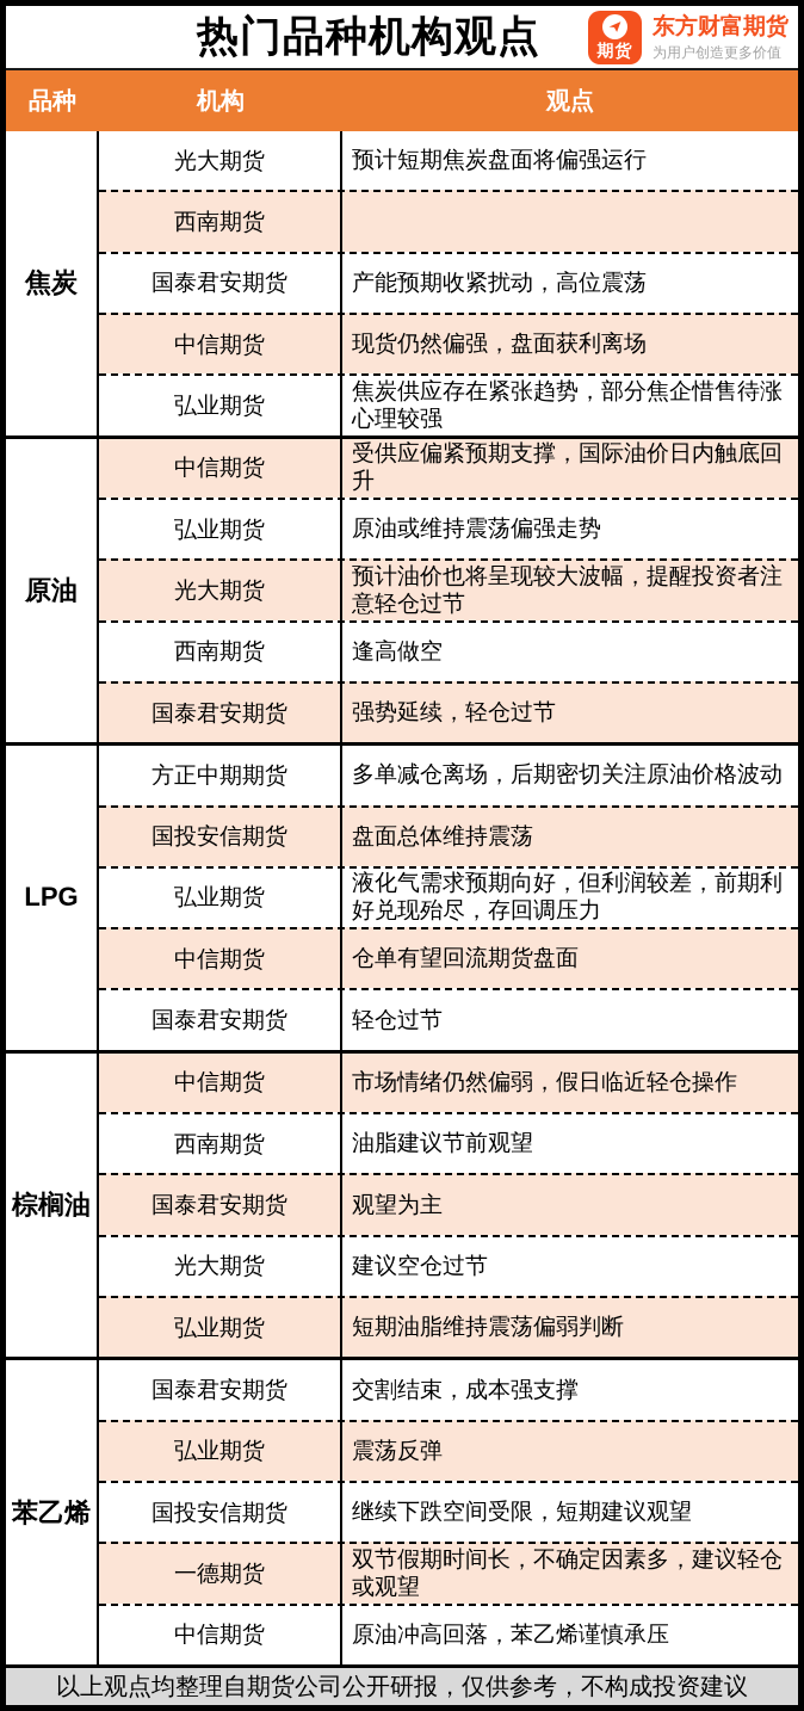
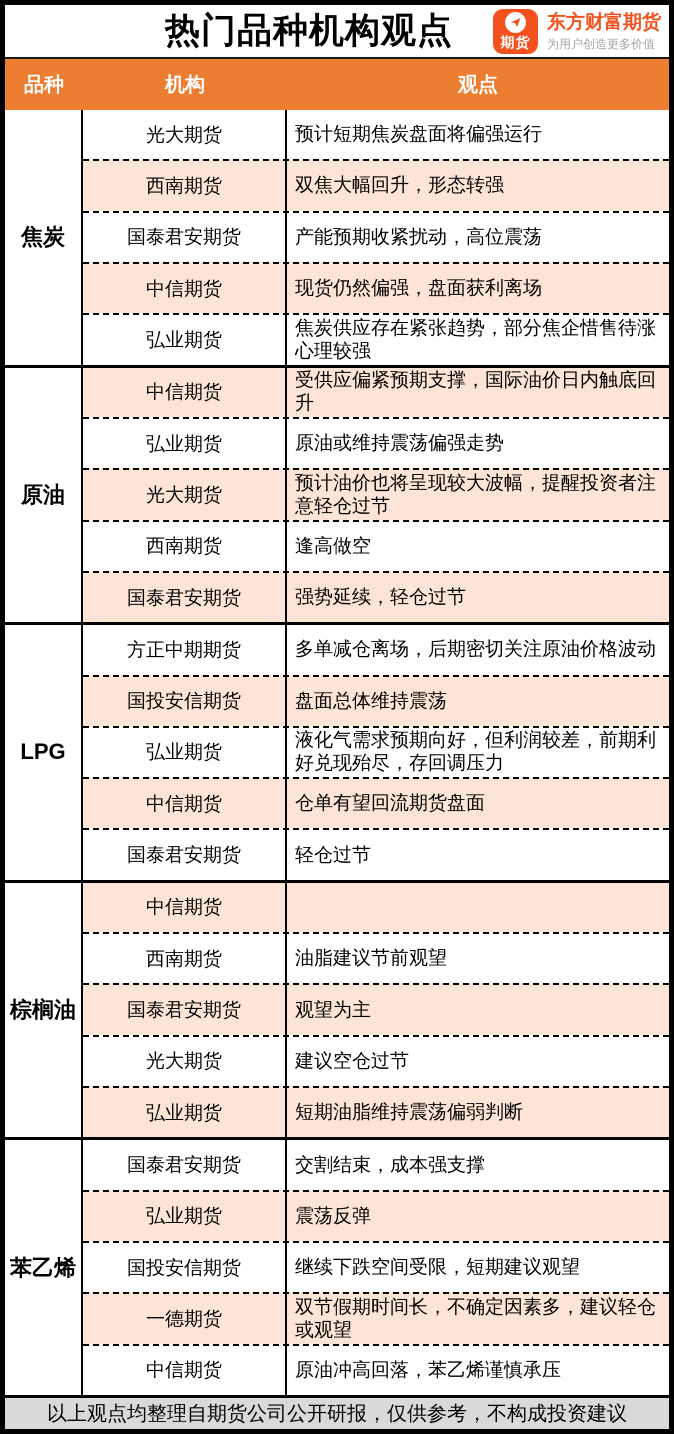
  热门品种机构观点
  期货
  东方财富期货
  为用户创造更多价值
  品种
  机构
  观点
  焦炭
  光大期货
  预计短期焦炭盘面将偏强运行
  西南期货
+ 双焦大幅回升，形态转强
  国泰君安期货
  产能预期收紧扰动，高位震荡
  中信期货
  现货仍然偏强，盘面获利离场
  弘业期货
  焦炭供应存在紧张趋势，部分焦企惜售待涨心理较强
  原油
  中信期货
  受供应偏紧预期支撑，国际油价日内触底回升
  弘业期货
  原油或维持震荡偏强走势
  光大期货
  预计油价也将呈现较大波幅，提醒投资者注意轻仓过节
  西南期货
  逢高做空
  国泰君安期货
  强势延续，轻仓过节
  LPG
  方正中期期货
  多单减仓离场，后期密切关注原油价格波动
  国投安信期货
  盘面总体维持震荡
  弘业期货
  液化气需求预期向好，但利润较差，前期利好兑现殆尽，存回调压力
  中信期货
  仓单有望回流期货盘面
  国泰君安期货
  轻仓过节
  棕榈油
  中信期货
- 市场情绪仍然偏弱，假日临近轻仓操作
  西南期货
  油脂建议节前观望
  国泰君安期货
  观望为主
  光大期货
  建议空仓过节
  弘业期货
  短期油脂维持震荡偏弱判断
  苯乙烯
  国泰君安期货
  交割结束，成本强支撑
  弘业期货
  震荡反弹
  国投安信期货
  继续下跌空间受限，短期建议观望
  一德期货
  双节假期时间长，不确定因素多，建议轻仓或观望
  中信期货
  原油冲高回落，苯乙烯谨慎承压
  以上观点均整理自期货公司公开研报，仅供参考，不构成投资建议
